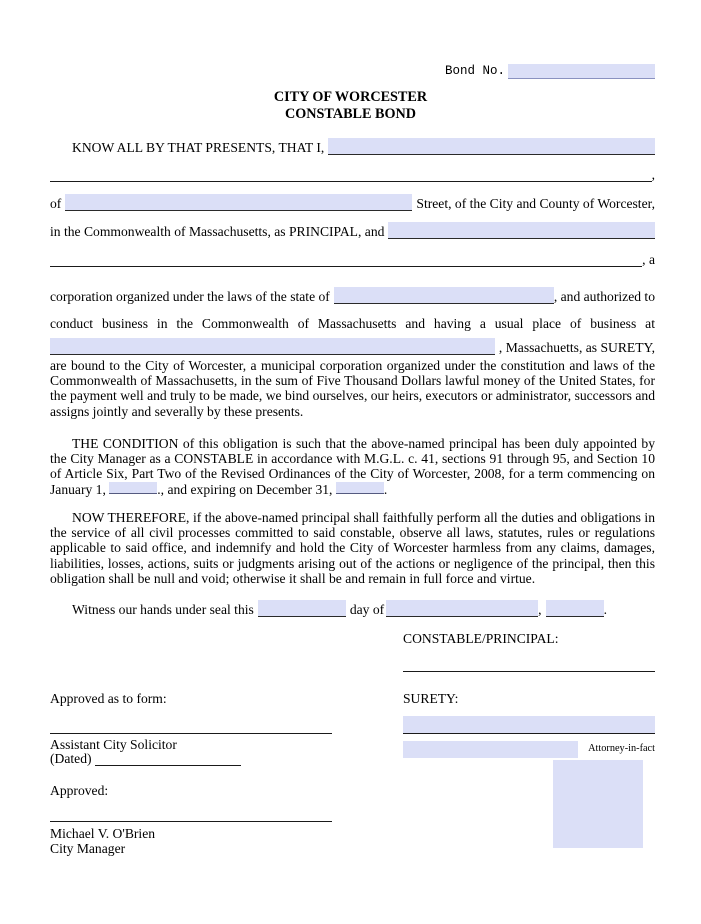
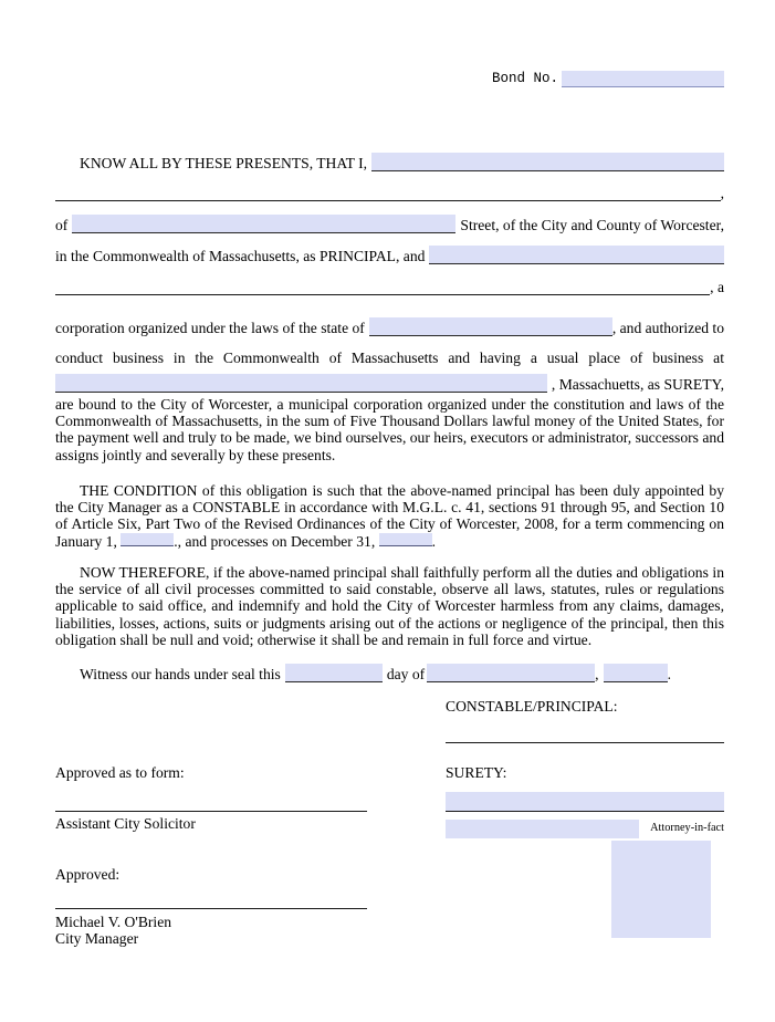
  Bond No.
- CITY OF WORCESTER
- CONSTABLE BOND
- KNOW ALL BY THAT PRESENTS, THAT I,
+ KNOW ALL BY THESE PRESENTS, THAT I,
  ,
  of
  Street, of the City and County of Worcester,
  in the Commonwealth of Massachusetts, as PRINCIPAL, and
  , a
  corporation organized under the laws of the state of
  , and authorized to
  conduct business in the Commonwealth of Massachusetts and having a usual place of business at
  , Massachuetts, as SURETY,
  are bound to the City of Worcester, a municipal corporation organized under the constitution and laws of the Commonwealth of Massachusetts, in the sum of Five Thousand Dollars lawful money of the United States, for the payment well and truly to be made, we bind ourselves, our heirs, executors or administrator, successors and assigns jointly and severally by these presents.
- THE CONDITION of this obligation is such that the above-named principal has been duly appointed by the City Manager as a CONSTABLE in accordance with M.G.L. c. 41, sections 91 through 95, and Section 10 of Article Six, Part Two of the Revised Ordinances of the City of Worcester, 2008, for a term commencing on January 1, ., and expiring on December 31, .
+ THE CONDITION of this obligation is such that the above-named principal has been duly appointed by the City Manager as a CONSTABLE in accordance with M.G.L. c. 41, sections 91 through 95, and Section 10 of Article Six, Part Two of the Revised Ordinances of the City of Worcester, 2008, for a term commencing on January 1, ., and processes on December 31, .
  NOW THEREFORE, if the above-named principal shall faithfully perform all the duties and obligations in the service of all civil processes committed to said constable, observe all laws, statutes, rules or regulations applicable to said office, and indemnify and hold the City of Worcester harmless from any claims, damages, liabilities, losses, actions, suits or judgments arising out of the actions or negligence of the principal, then this obligation shall be null and void; otherwise it shall be and remain in full force and virtue.
  Witness our hands under seal this
  day of
  ,
  .
  CONSTABLE/PRINCIPAL:
  Approved as to form:
  SURETY:
  Attorney-in-fact
  Assistant City Solicitor
- (Dated)
  Approved:
  Michael V. O'Brien
  City Manager
